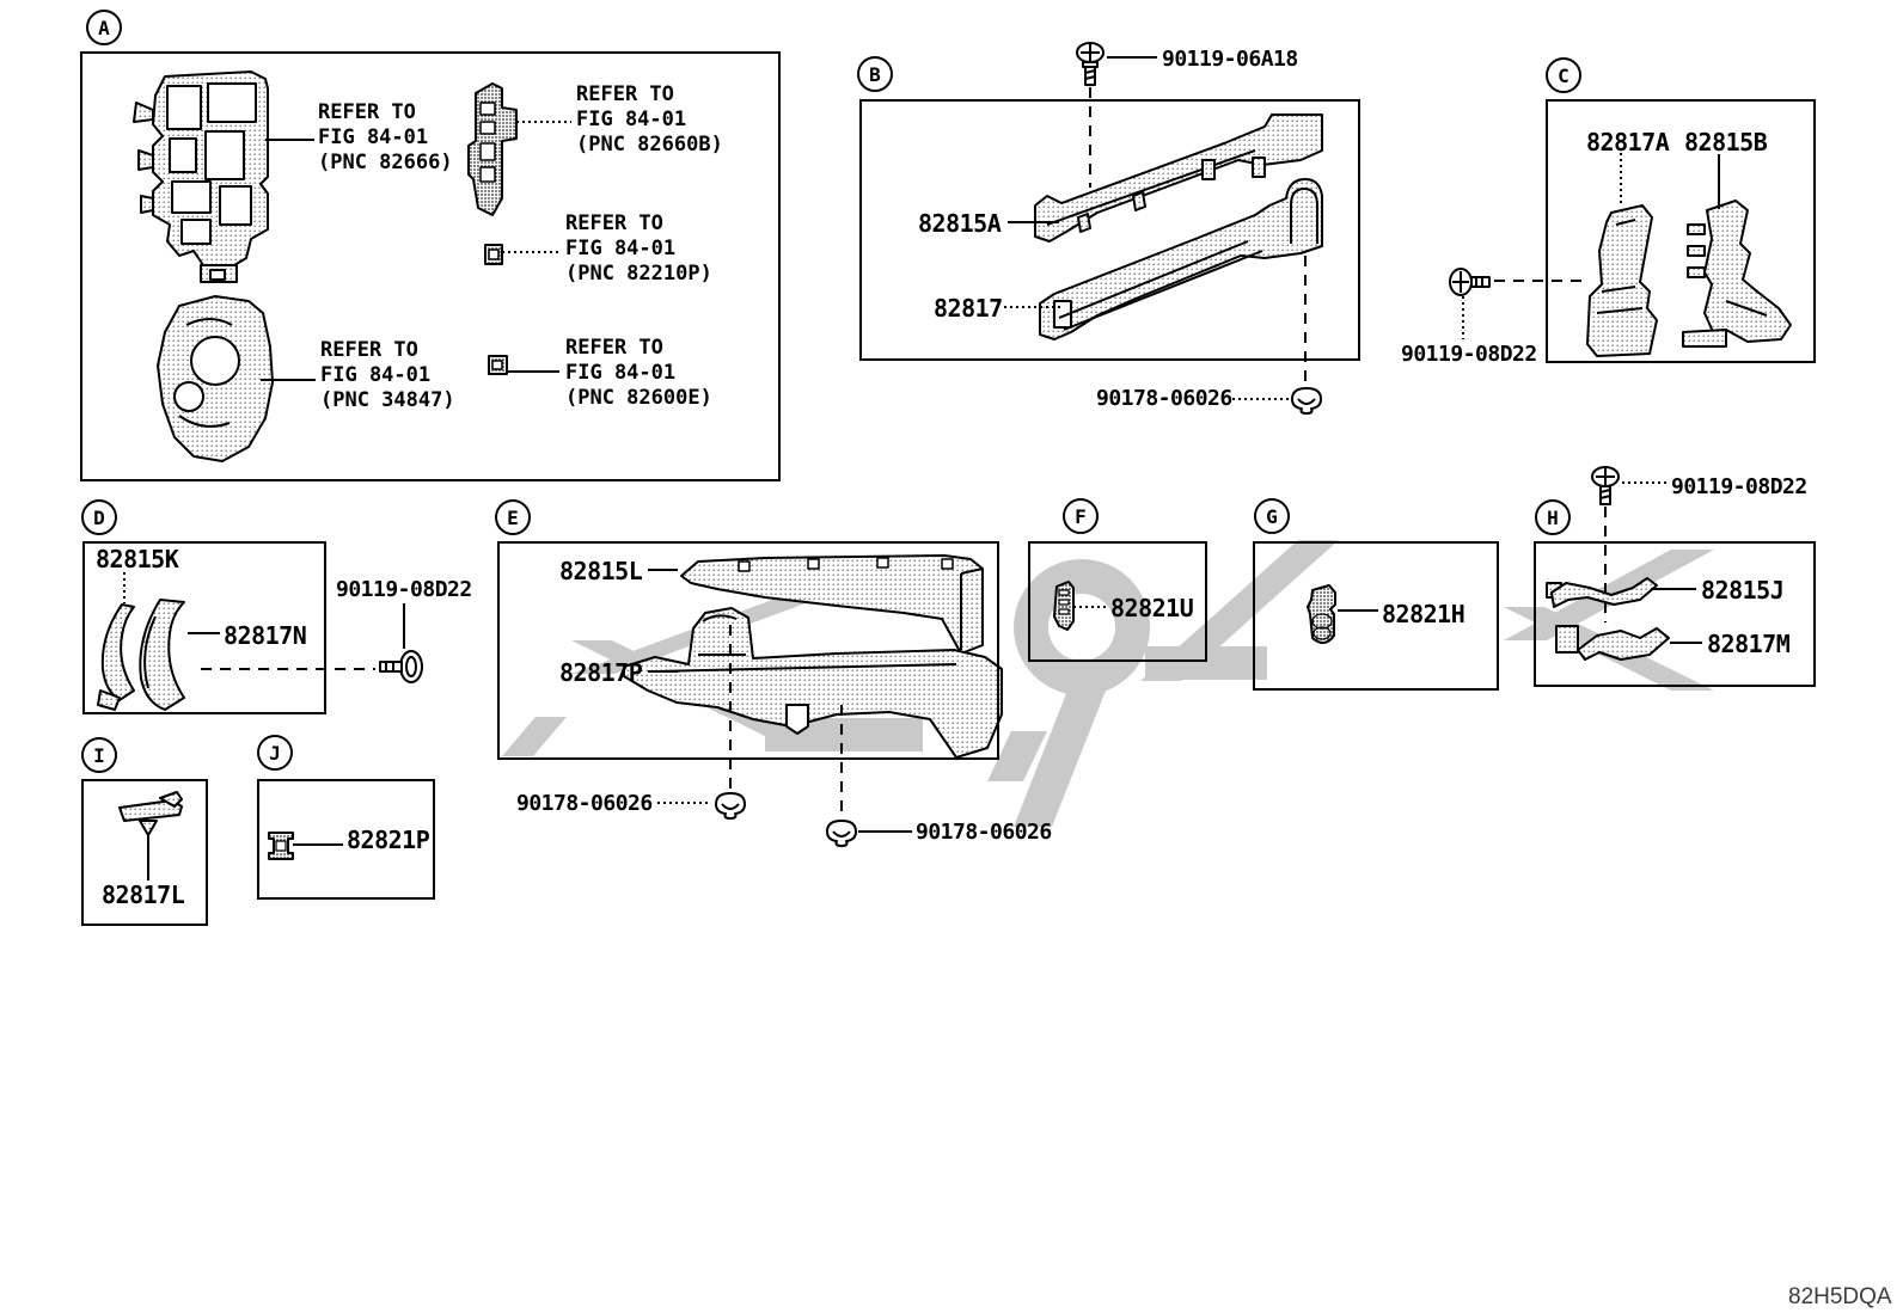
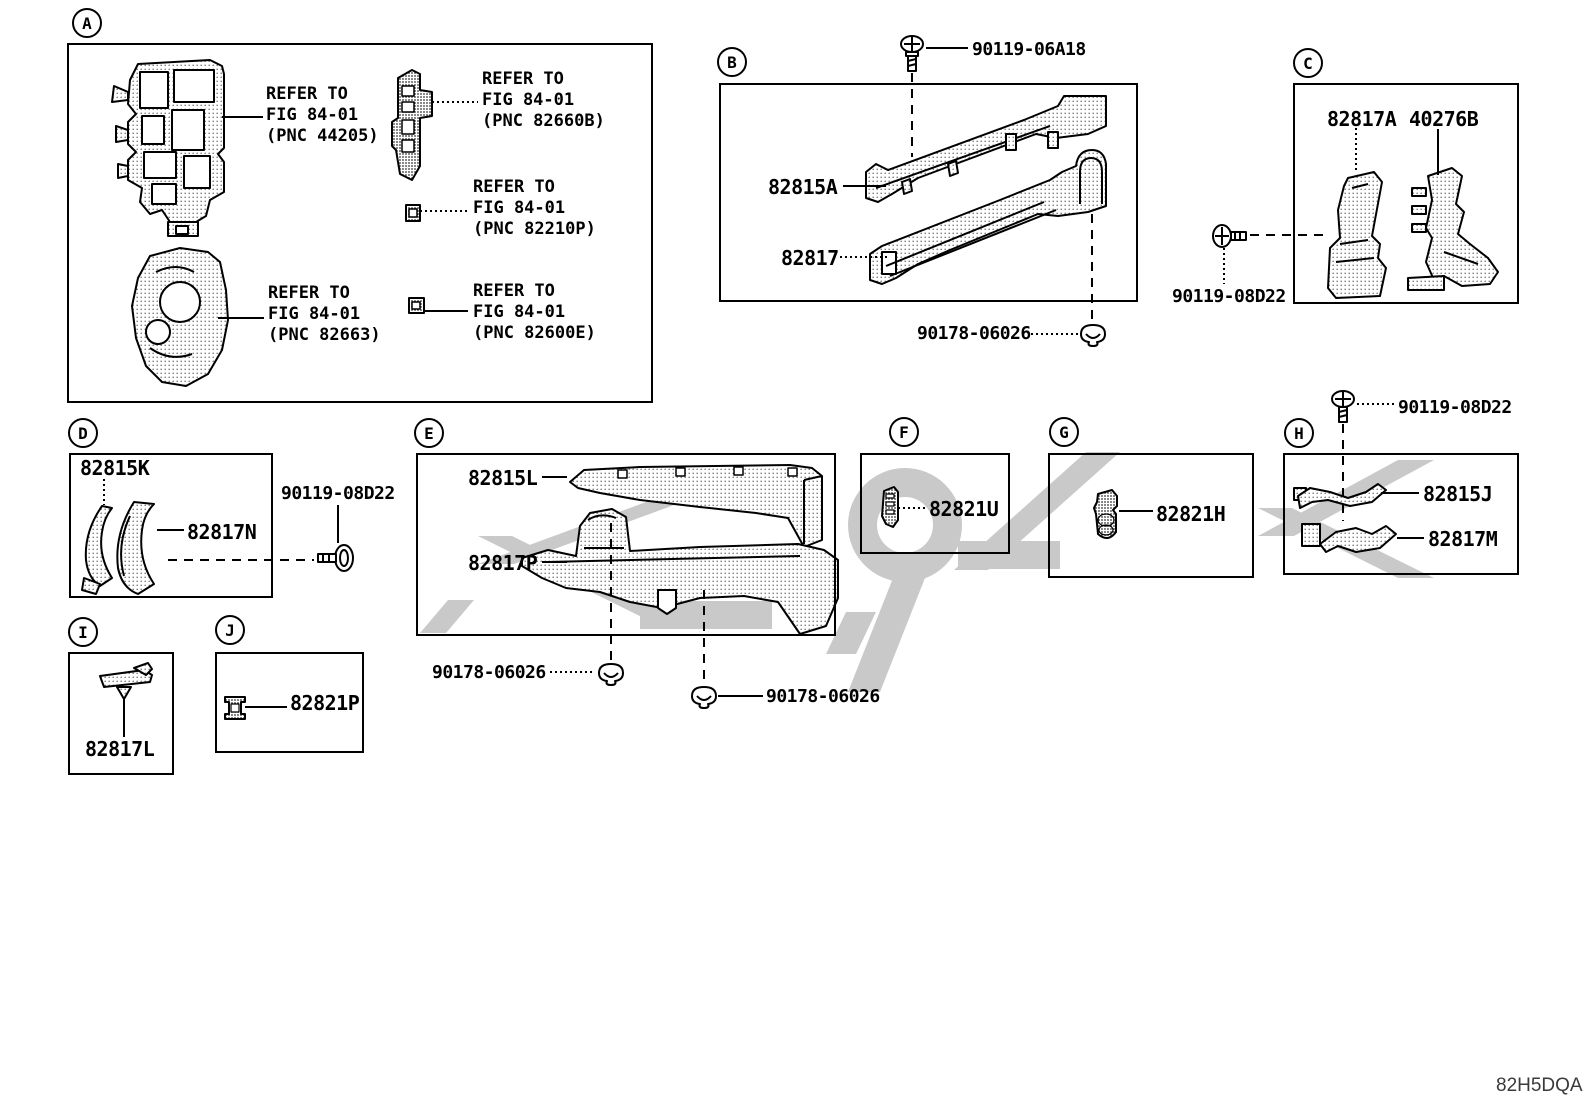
  A
  B
  C
  D
  E
  F
  G
  H
  I
  J
  REFER TO
  FIG 84-01
- (PNC 82666)
+ (PNC 44205)
  REFER TO
  FIG 84-01
  (PNC 82660B)
  REFER TO
  FIG 84-01
  (PNC 82210P)
  REFER TO
  FIG 84-01
- (PNC 34847)
+ (PNC 82663)
  REFER TO
  FIG 84-01
  (PNC 82600E)
  90119-06A18
  82815A
  82817
  90178-06026
  82817A
- 82815B
+ 40276B
  90119-08D22
  82815K
  82817N
  90119-08D22
  82815L
  82817P
  90178-06026
  90178-06026
  82821U
  82821H
  90119-08D22
  82815J
  82817M
  82817L
  82821P
  82H5DQA
